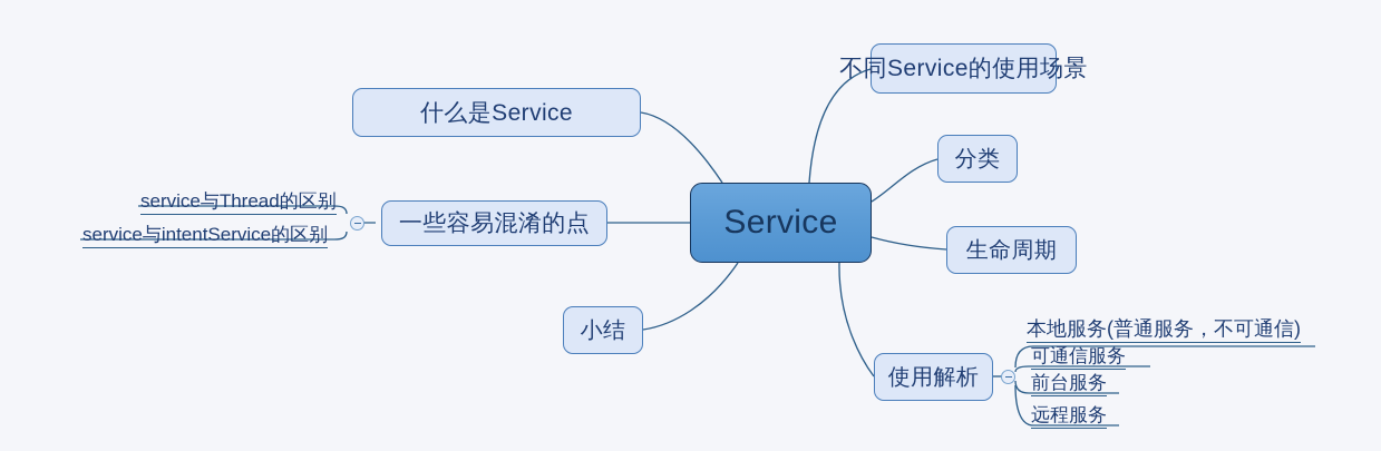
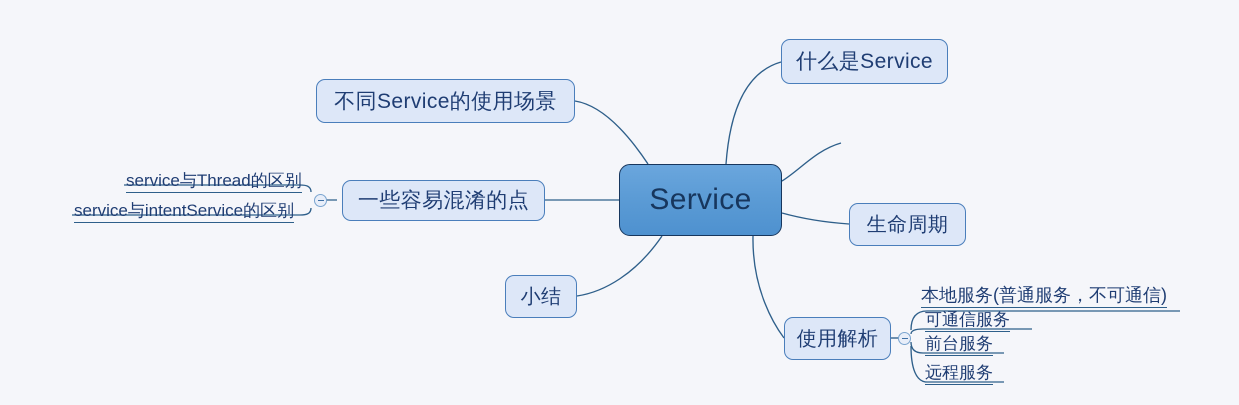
  Service
- 不同Service的使用场景
+ 什么是Service
- 分类
  生命周期
  使用解析
  小结
  一些容易混淆的点
- 什么是Service
+ 不同Service的使用场景
  service与Thread的区别
  service与intentService的区别
  本地服务(普通服务，不可通信)
  可通信服务
  前台服务
  远程服务
